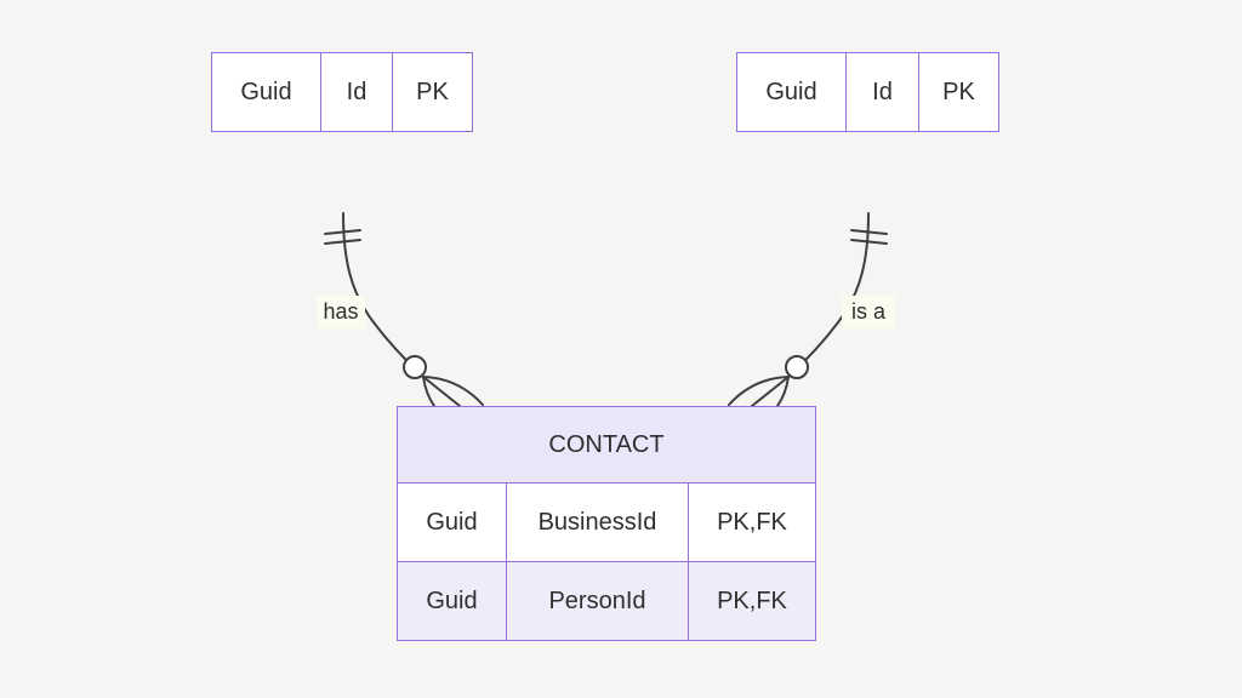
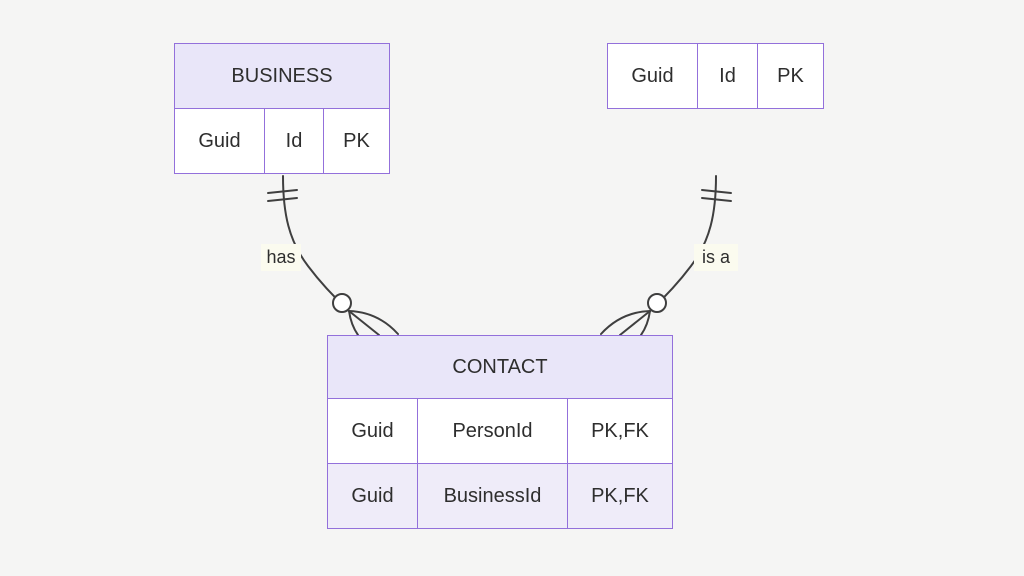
+ BUSINESS
  Guid
  Id
  PK
  Guid
  Id
  PK
  CONTACT
  Guid
- BusinessId
+ PersonId
  PK,FK
  Guid
- PersonId
+ BusinessId
  PK,FK
  has
  is a
